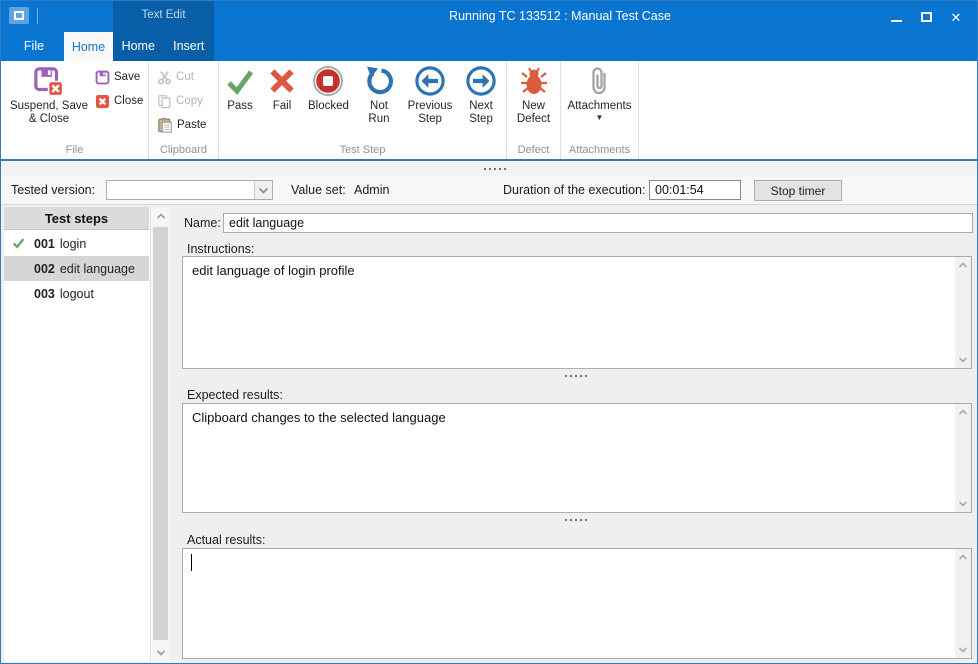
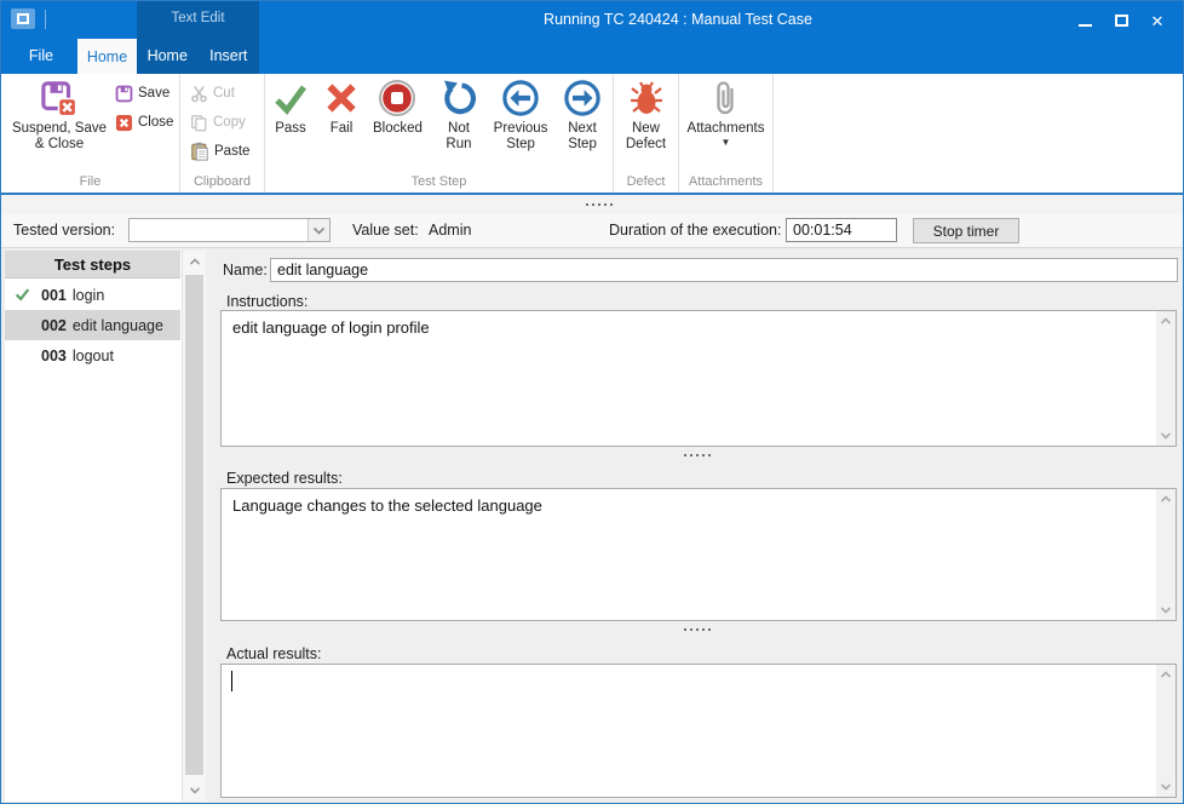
  Text Edit
  Home
  Insert
- Running TC 133512 : Manual Test Case
+ Running TC 240424 : Manual Test Case
  ✕
  File
  Home
  Suspend, Save & Close
  Save
  Close
  File
  Cut
  Copy
  Paste
  Clipboard
  Pass
  Fail
  Blocked
  Not Run
  Previous Step
  Next Step
  Test Step
  New Defect
  Defect
  Attachments
  ▼
  Attachments
  Tested version:
  Value set:
  Admin
  Duration of the execution:
  00:01:54
  Stop timer
  Test steps
  001
  login
  002
  edit language
  003
  logout
  Name:
  edit language
  Instructions:
  edit language of login profile
  Expected results:
- Clipboard changes to the selected language
+ Language changes to the selected language
  Actual results:
